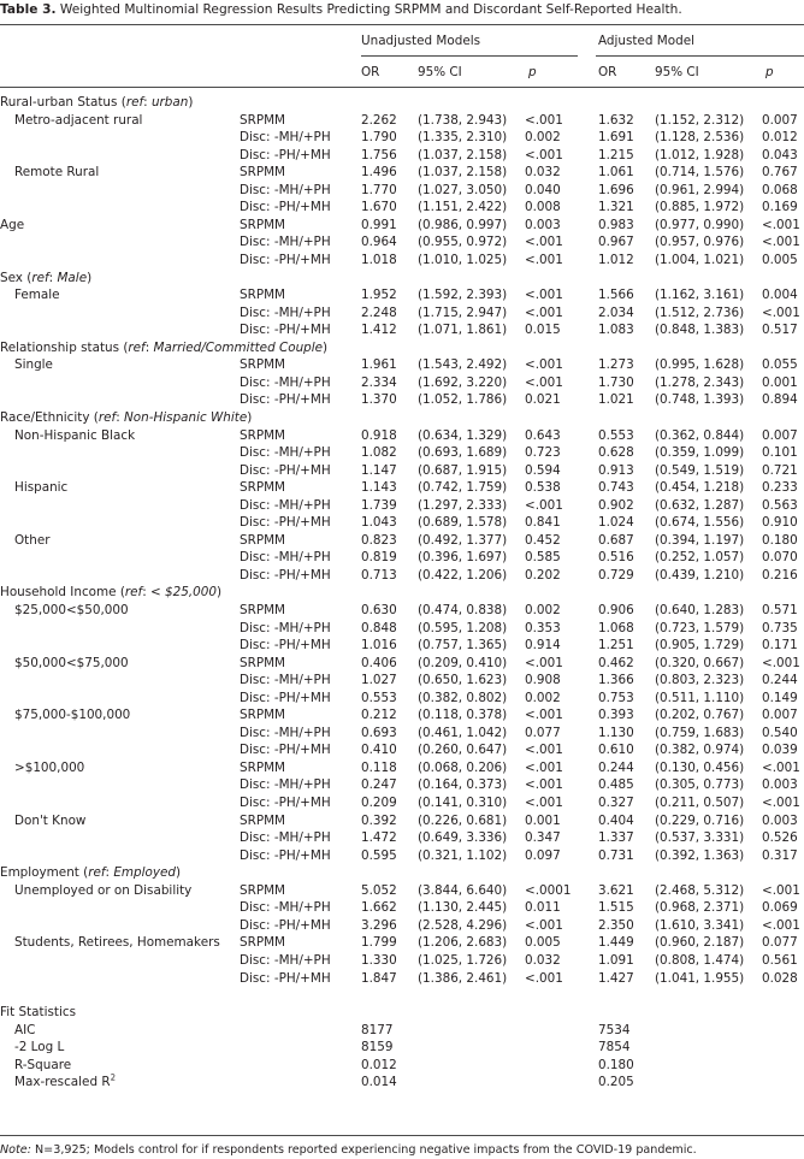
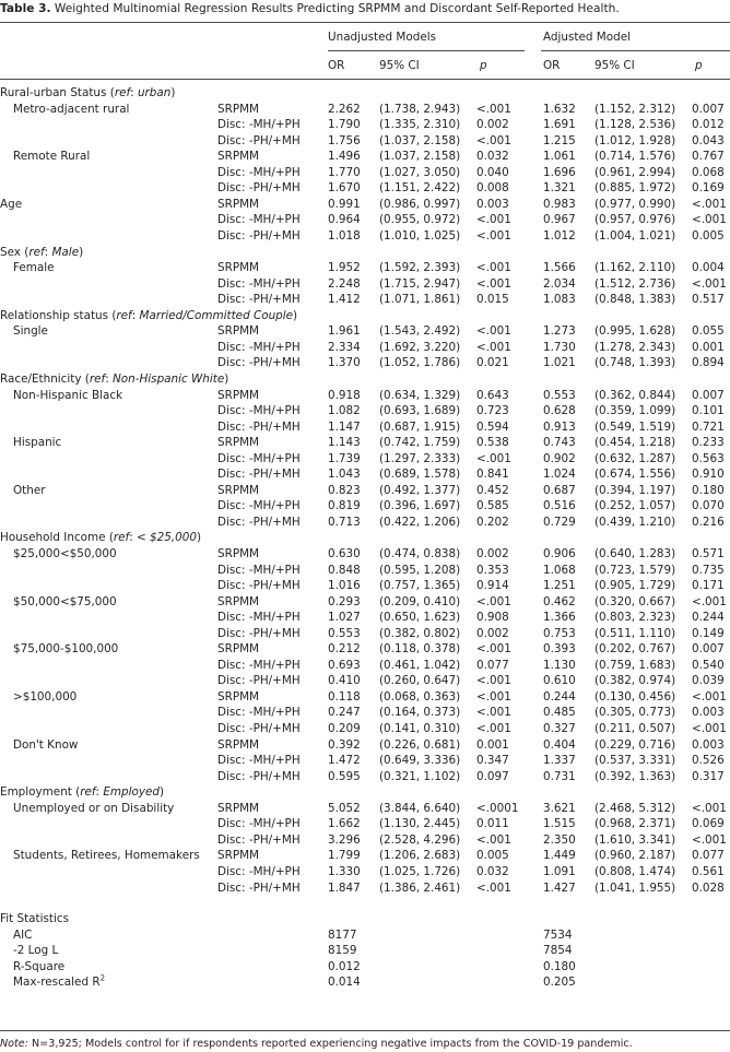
  Table 3. Weighted Multinomial Regression Results Predicting SRPMM and Discordant Self-Reported Health.
  Unadjusted Models
  Adjusted Model
  OR
  95% CI
  p
  OR
  95% CI
  p
  Rural-urban Status (ref: urban)
  Metro-adjacent rural
  SRPMM
  2.262
  (1.738, 2.943)
  <.001
  1.632
  (1.152, 2.312)
  0.007
  Disc: -MH/+PH
  1.790
  (1.335, 2.310)
  0.002
  1.691
  (1.128, 2.536)
  0.012
  Disc: -PH/+MH
  1.756
  (1.037, 2.158)
  <.001
  1.215
  (1.012, 1.928)
  0.043
  Remote Rural
  SRPMM
  1.496
  (1.037, 2.158)
  0.032
  1.061
  (0.714, 1.576)
  0.767
  Disc: -MH/+PH
  1.770
  (1.027, 3.050)
  0.040
  1.696
  (0.961, 2.994)
  0.068
  Disc: -PH/+MH
  1.670
  (1.151, 2.422)
  0.008
  1.321
  (0.885, 1.972)
  0.169
  Age
  SRPMM
  0.991
  (0.986, 0.997)
  0.003
  0.983
  (0.977, 0.990)
  <.001
  Disc: -MH/+PH
  0.964
  (0.955, 0.972)
  <.001
  0.967
  (0.957, 0.976)
  <.001
  Disc: -PH/+MH
  1.018
  (1.010, 1.025)
  <.001
  1.012
  (1.004, 1.021)
  0.005
  Sex (ref: Male)
  Female
  SRPMM
  1.952
  (1.592, 2.393)
  <.001
  1.566
- (1.162, 3.161)
+ (1.162, 2.110)
  0.004
  Disc: -MH/+PH
  2.248
  (1.715, 2.947)
  <.001
  2.034
  (1.512, 2.736)
  <.001
  Disc: -PH/+MH
  1.412
  (1.071, 1.861)
  0.015
  1.083
  (0.848, 1.383)
  0.517
  Relationship status (ref: Married/Committed Couple)
  Single
  SRPMM
  1.961
  (1.543, 2.492)
  <.001
  1.273
  (0.995, 1.628)
  0.055
  Disc: -MH/+PH
  2.334
  (1.692, 3.220)
  <.001
  1.730
  (1.278, 2.343)
  0.001
  Disc: -PH/+MH
  1.370
  (1.052, 1.786)
  0.021
  1.021
  (0.748, 1.393)
  0.894
  Race/Ethnicity (ref: Non-Hispanic White)
  Non-Hispanic Black
  SRPMM
  0.918
  (0.634, 1.329)
  0.643
  0.553
  (0.362, 0.844)
  0.007
  Disc: -MH/+PH
  1.082
  (0.693, 1.689)
  0.723
  0.628
  (0.359, 1.099)
  0.101
  Disc: -PH/+MH
  1.147
  (0.687, 1.915)
  0.594
  0.913
  (0.549, 1.519)
  0.721
  Hispanic
  SRPMM
  1.143
  (0.742, 1.759)
  0.538
  0.743
  (0.454, 1.218)
  0.233
  Disc: -MH/+PH
  1.739
  (1.297, 2.333)
  <.001
  0.902
  (0.632, 1.287)
  0.563
  Disc: -PH/+MH
  1.043
  (0.689, 1.578)
  0.841
  1.024
  (0.674, 1.556)
  0.910
  Other
  SRPMM
  0.823
  (0.492, 1.377)
  0.452
  0.687
  (0.394, 1.197)
  0.180
  Disc: -MH/+PH
  0.819
  (0.396, 1.697)
  0.585
  0.516
  (0.252, 1.057)
  0.070
  Disc: -PH/+MH
  0.713
  (0.422, 1.206)
  0.202
  0.729
  (0.439, 1.210)
  0.216
  Household Income (ref: < $25,000)
  $25,000<$50,000
  SRPMM
  0.630
  (0.474, 0.838)
  0.002
  0.906
  (0.640, 1.283)
  0.571
  Disc: -MH/+PH
  0.848
  (0.595, 1.208)
  0.353
  1.068
  (0.723, 1.579)
  0.735
  Disc: -PH/+MH
  1.016
  (0.757, 1.365)
  0.914
  1.251
  (0.905, 1.729)
  0.171
  $50,000<$75,000
  SRPMM
- 0.406
+ 0.293
  (0.209, 0.410)
  <.001
  0.462
  (0.320, 0.667)
  <.001
  Disc: -MH/+PH
  1.027
  (0.650, 1.623)
  0.908
  1.366
  (0.803, 2.323)
  0.244
  Disc: -PH/+MH
  0.553
  (0.382, 0.802)
  0.002
  0.753
  (0.511, 1.110)
  0.149
  $75,000-$100,000
  SRPMM
  0.212
  (0.118, 0.378)
  <.001
  0.393
  (0.202, 0.767)
  0.007
  Disc: -MH/+PH
  0.693
  (0.461, 1.042)
  0.077
  1.130
  (0.759, 1.683)
  0.540
  Disc: -PH/+MH
  0.410
  (0.260, 0.647)
  <.001
  0.610
  (0.382, 0.974)
  0.039
  >$100,000
  SRPMM
  0.118
- (0.068, 0.206)
+ (0.068, 0.363)
  <.001
  0.244
  (0.130, 0.456)
  <.001
  Disc: -MH/+PH
  0.247
  (0.164, 0.373)
  <.001
  0.485
  (0.305, 0.773)
  0.003
  Disc: -PH/+MH
  0.209
  (0.141, 0.310)
  <.001
  0.327
  (0.211, 0.507)
  <.001
  Don't Know
  SRPMM
  0.392
  (0.226, 0.681)
  0.001
  0.404
  (0.229, 0.716)
  0.003
  Disc: -MH/+PH
  1.472
  (0.649, 3.336)
  0.347
  1.337
  (0.537, 3.331)
  0.526
  Disc: -PH/+MH
  0.595
  (0.321, 1.102)
  0.097
  0.731
  (0.392, 1.363)
  0.317
  Employment (ref: Employed)
  Unemployed or on Disability
  SRPMM
  5.052
  (3.844, 6.640)
  <.0001
  3.621
  (2.468, 5.312)
  <.001
  Disc: -MH/+PH
  1.662
  (1.130, 2.445)
  0.011
  1.515
  (0.968, 2.371)
  0.069
  Disc: -PH/+MH
  3.296
  (2.528, 4.296)
  <.001
  2.350
  (1.610, 3.341)
  <.001
  Students, Retirees, Homemakers
  SRPMM
  1.799
  (1.206, 2.683)
  0.005
  1.449
  (0.960, 2.187)
  0.077
  Disc: -MH/+PH
  1.330
  (1.025, 1.726)
  0.032
  1.091
  (0.808, 1.474)
  0.561
  Disc: -PH/+MH
  1.847
  (1.386, 2.461)
  <.001
  1.427
  (1.041, 1.955)
  0.028
  Fit Statistics
  AIC
  8177
  7534
  -2 Log L
  8159
  7854
  R-Square
  0.012
  0.180
  Max-rescaled R2
  0.014
  0.205
  Note: N=3,925; Models control for if respondents reported experiencing negative impacts from the COVID-19 pandemic.
